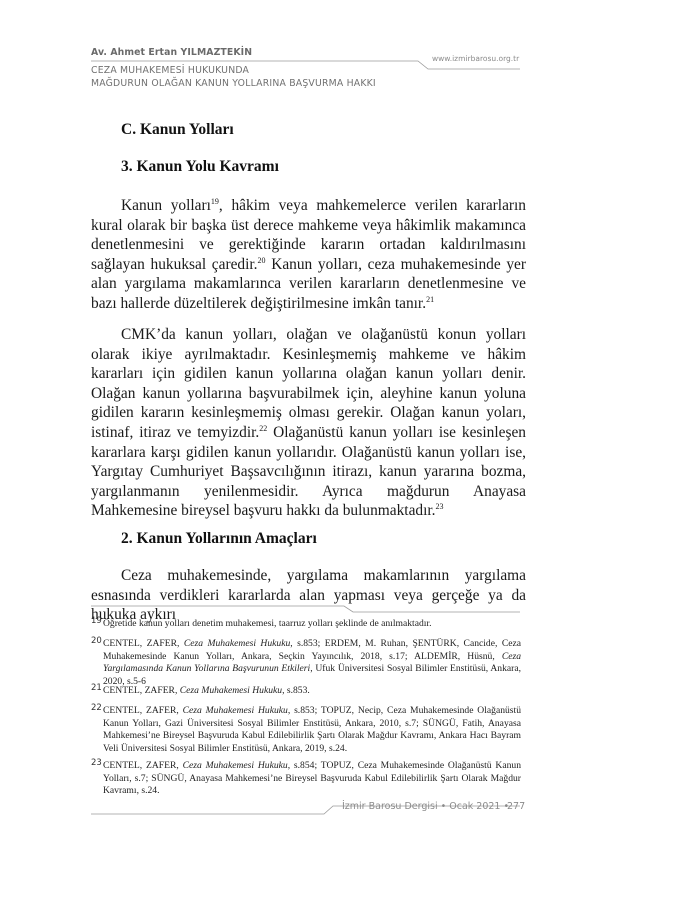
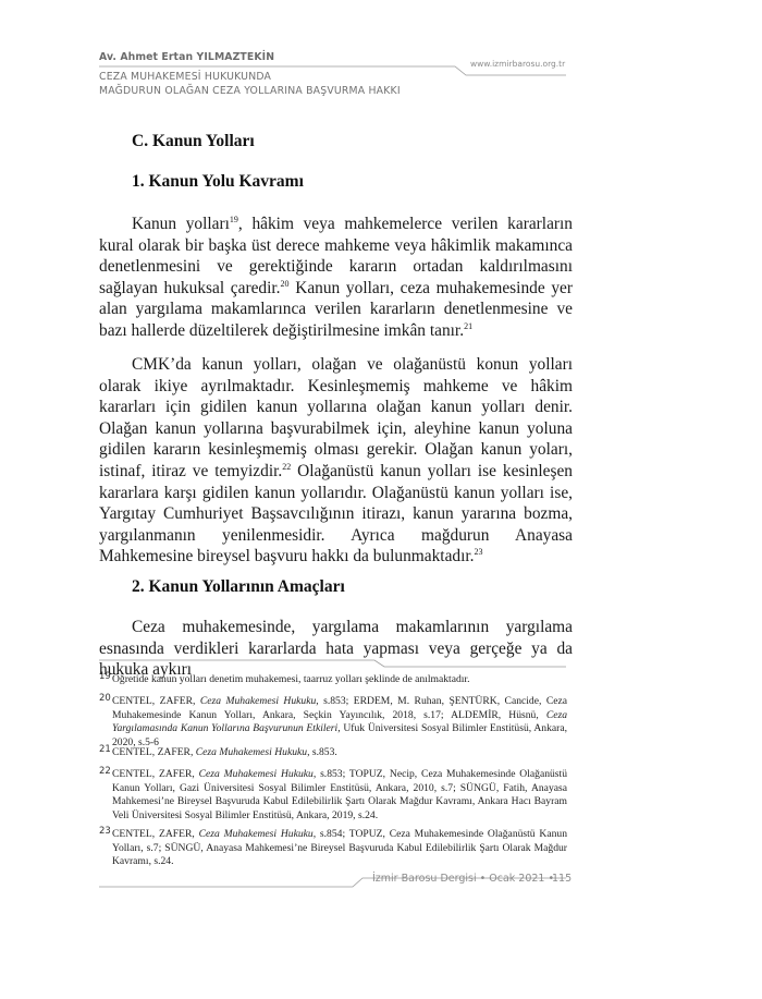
  Av. Ahmet Ertan YILMAZTEKİN
  CEZA MUHAKEMESİ HUKUKUNDA
- MAĞDURUN OLAĞAN KANUN YOLLARINA BAŞVURMA HAKKI
+ MAĞDURUN OLAĞAN CEZA YOLLARINA BAŞVURMA HAKKI
  www.izmirbarosu.org.tr
  C. Kanun Yolları
- 3. Kanun Yolu Kavramı
+ 1. Kanun Yolu Kavramı
  Kanun yolları19, hâkim veya mahkemelerce verilen kararların kural olarak bir başka üst derece mahkeme veya hâkimlik makamınca denetlenmesini ve gerektiğinde kararın ortadan kaldırılmasını sağlayan hukuksal çaredir.20 Kanun yolları, ceza muhakemesinde yer alan yargılama makamlarınca verilen kararların denetlenmesine ve bazı hallerde düzeltilerek değiştirilmesine imkân tanır.21
  CMK’da kanun yolları, olağan ve olağanüstü konun yolları olarak ikiye ayrılmaktadır. Kesinleşmemiş mahkeme ve hâkim kararları için gidilen kanun yollarına olağan kanun yolları denir. Olağan kanun yollarına başvurabilmek için, aleyhine kanun yoluna gidilen kararın kesinleşmemiş olması gerekir. Olağan kanun yoları, istinaf, itiraz ve temyizdir.22 Olağanüstü kanun yolları ise kesinleşen kararlara karşı gidilen kanun yollarıdır. Olağanüstü kanun yolları ise, Yargıtay Cumhuriyet Başsavcılığının itirazı, kanun yararına bozma, yargılanmanın yenilenmesidir. Ayrıca mağdurun Anayasa Mahkemesine bireysel başvuru hakkı da bulunmaktadır.23
  2. Kanun Yollarının Amaçları
- Ceza muhakemesinde, yargılama makamlarının yargılama esnasında verdikleri kararlarda alan yapması veya gerçeğe ya da hukuka aykırı
+ Ceza muhakemesinde, yargılama makamlarının yargılama esnasında verdikleri kararlarda hata yapması veya gerçeğe ya da hukuka aykırı
  19
  Öğretide kanun yolları denetim muhakemesi, taarruz yolları şeklinde de anılmaktadır.
  20
  CENTEL, ZAFER, Ceza Muhakemesi Hukuku, s.853; ERDEM, M. Ruhan, ŞENTÜRK, Cancide, Ceza Muhakemesinde Kanun Yolları, Ankara, Seçkin Yayıncılık, 2018, s.17; ALDEMİR, Hüsnü, Ceza Yargılamasında Kanun Yollarına Başvurunun Etkileri, Ufuk Üniversitesi Sosyal Bilimler Enstitüsü, Ankara, 2020, s.5-6
  21
  CENTEL, ZAFER, Ceza Muhakemesi Hukuku, s.853.
  22
  CENTEL, ZAFER, Ceza Muhakemesi Hukuku, s.853; TOPUZ, Necip, Ceza Muhakemesinde Olağanüstü Kanun Yolları, Gazi Üniversitesi Sosyal Bilimler Enstitüsü, Ankara, 2010, s.7; SÜNGÜ, Fatih, Anayasa Mahkemesi’ne Bireysel Başvuruda Kabul Edilebilirlik Şartı Olarak Mağdur Kavramı, Ankara Hacı Bayram Veli Üniversitesi Sosyal Bilimler Enstitüsü, Ankara, 2019, s.24.
  23
  CENTEL, ZAFER, Ceza Muhakemesi Hukuku, s.854; TOPUZ, Ceza Muhakemesinde Olağanüstü Kanun Yolları, s.7; SÜNGÜ, Anayasa Mahkemesi’ne Bireysel Başvuruda Kabul Edilebilirlik Şartı Olarak Mağdur Kavramı, s.24.
  İzmir Barosu Dergisi • Ocak 2021 •
- 277
+ 115
